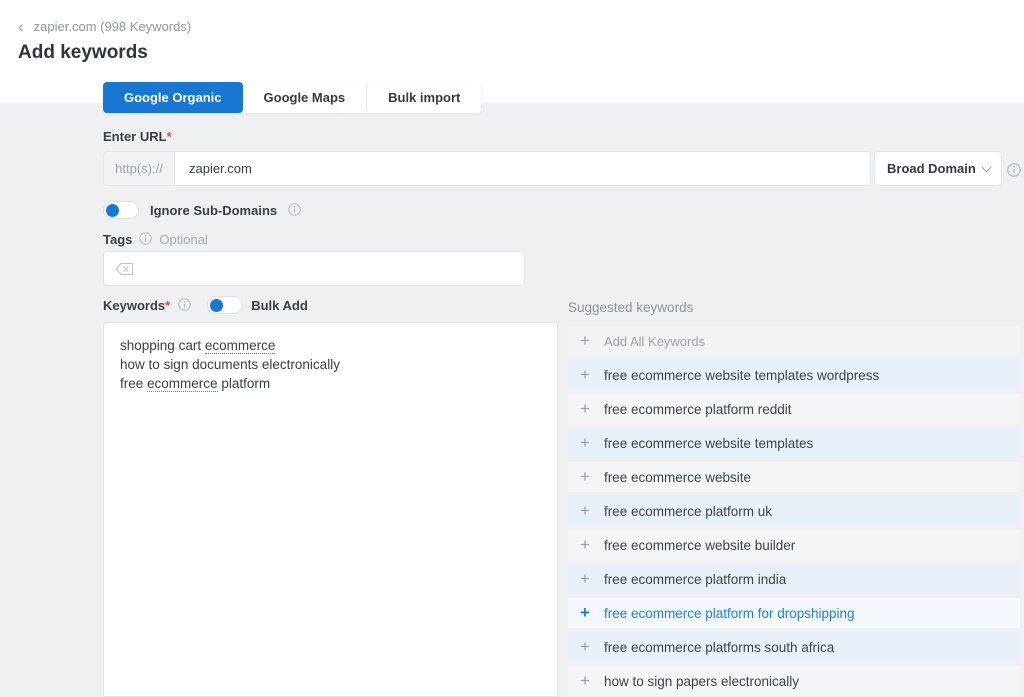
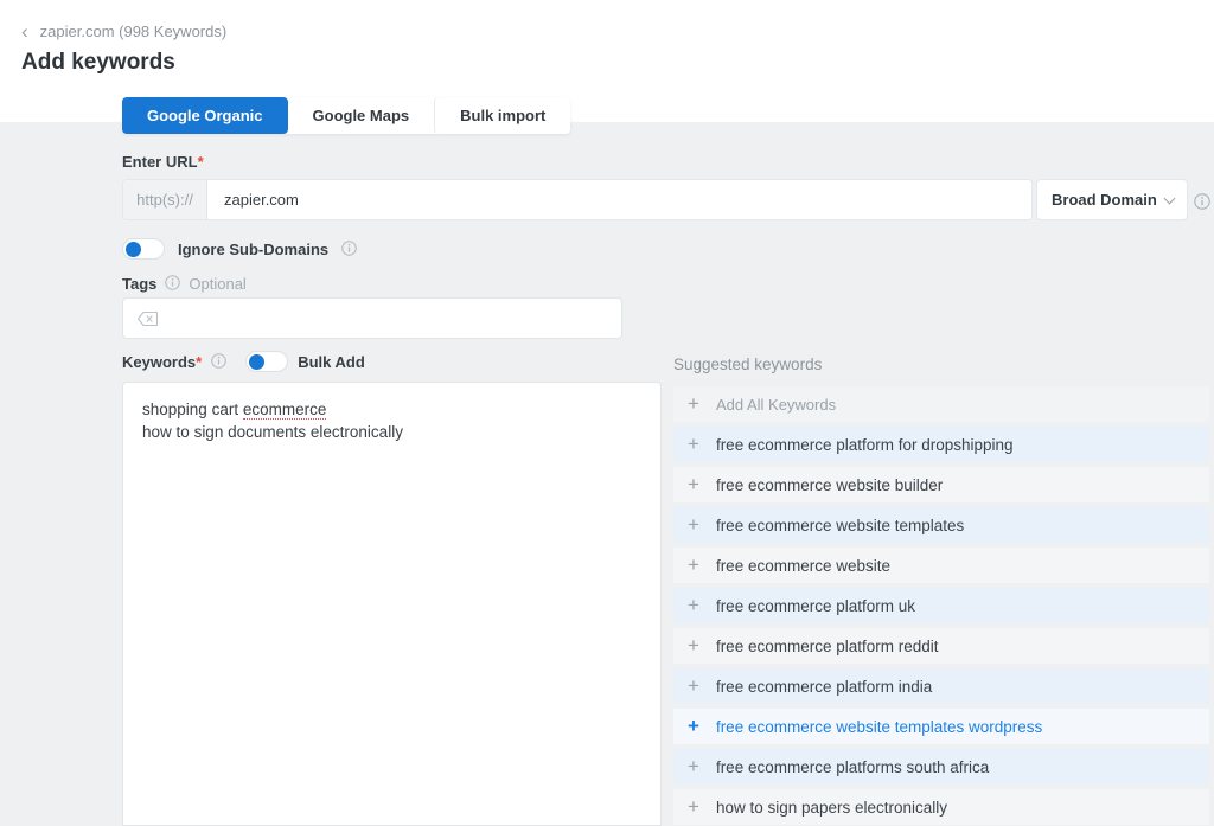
  ‹
  zapier.com (998 Keywords)
  Add keywords
  Google Organic
  Google Maps
  Bulk import
  Enter URL*
  http(s)://
  zapier.com
  Broad Domain
  Ignore Sub-Domains
  Tags
  Optional
  Keywords*
  Bulk Add
  shopping cart ecommerce
  how to sign documents electronically
- free ecommerce platform
  Suggested keywords
  +
  Add All Keywords
  +
- free ecommerce website templates wordpress
+ free ecommerce platform for dropshipping
  +
- free ecommerce platform reddit
+ free ecommerce website builder
  +
  free ecommerce website templates
  +
  free ecommerce website
  +
  free ecommerce platform uk
  +
- free ecommerce website builder
+ free ecommerce platform reddit
  +
  free ecommerce platform india
  +
- free ecommerce platform for dropshipping
+ free ecommerce website templates wordpress
  +
  free ecommerce platforms south africa
  +
  how to sign papers electronically
